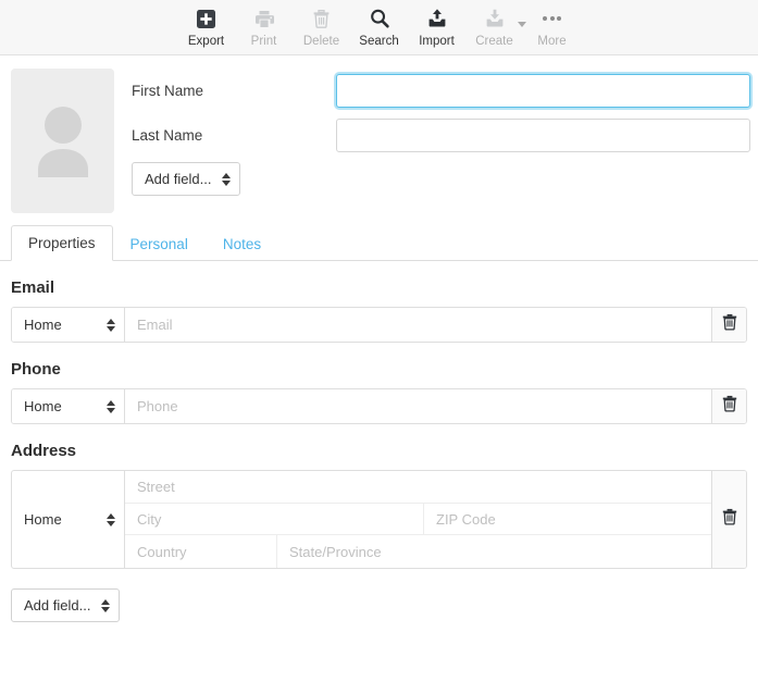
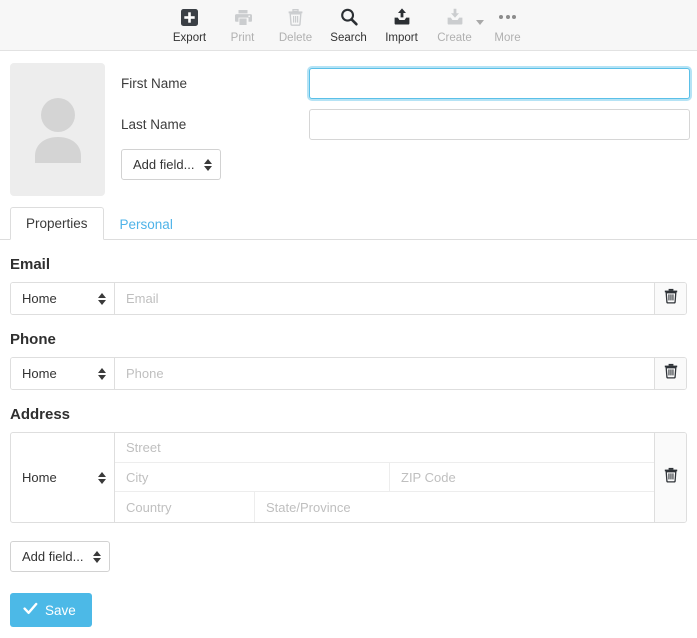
  Export
  Print
  Delete
  Search
  Import
  Create
  More
  First Name
  Last Name
  Add field...
  Properties
  Personal
- Notes
  Email
  Home
  Email
  Phone
  Home
  Phone
  Address
  Home
  Street
  City
  ZIP Code
  Country
  State/Province
  Add field...
+ Save
